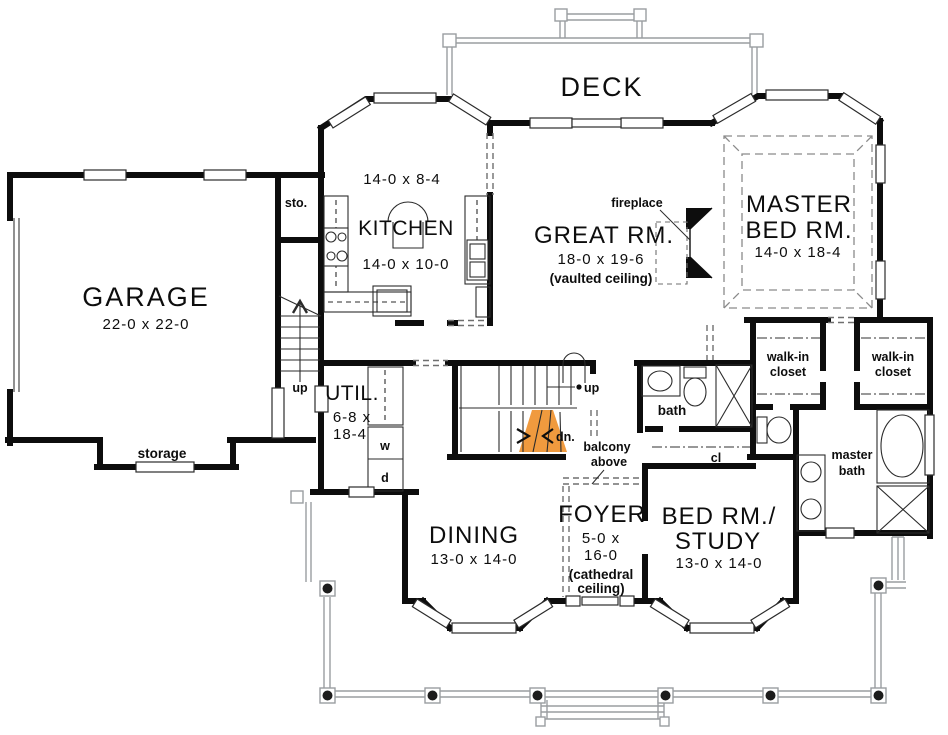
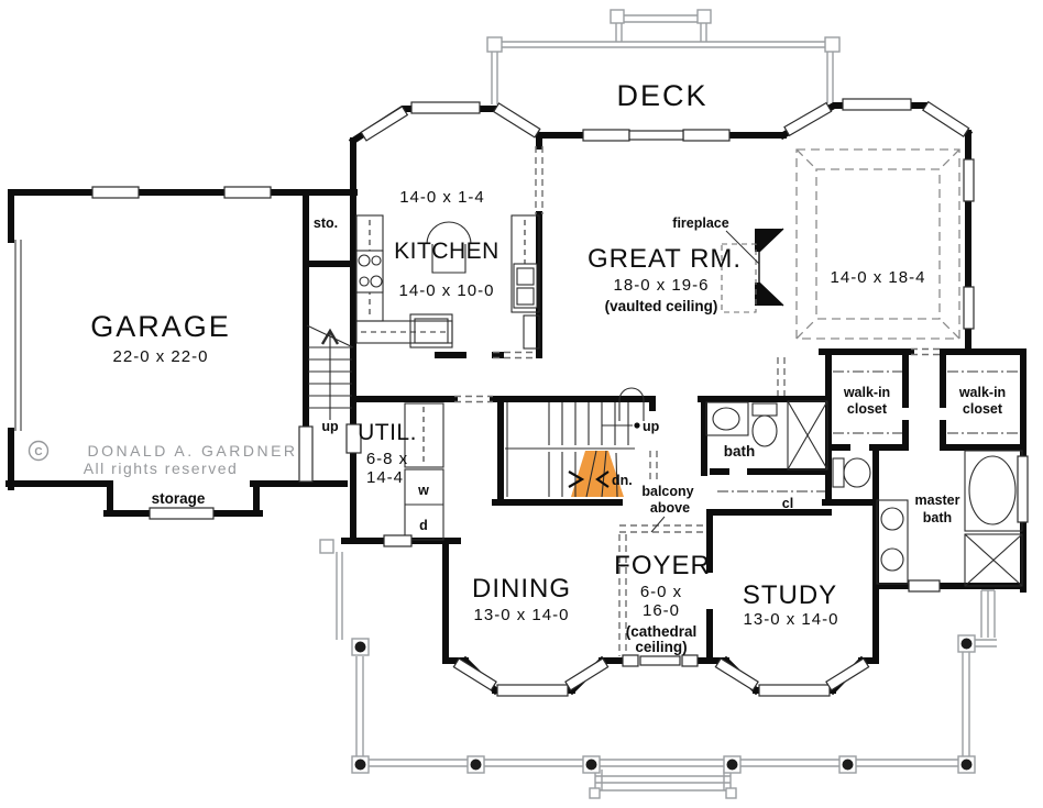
  DECK
- 14-0 x 8-4
+ 14-0 x 1-4
  KITCHEN
  14-0 x 10-0
  GARAGE
  22-0 x 22-0
  GREAT RM.
  18-0 x 19-6
  (vaulted ceiling)
- MASTER
- BED RM.
  14-0 x 18-4
  UTIL.
  6-8 x
- 18-4
+ 14-4
  DINING
  13-0 x 14-0
  FOYER
- 5-0 x
+ 6-0 x
  16-0
  (cathedral
  ceiling)
- BED RM./
  STUDY
  13-0 x 14-0
  bath
  cl
  walk-in
  closet
  walk-in
  closet
  master
  bath
  sto.
  storage
  fireplace
  balcony
  above
  up
  w
  d
  up
  dn.
+ C
+ DONALD A. GARDNER
+ All rights reserved
